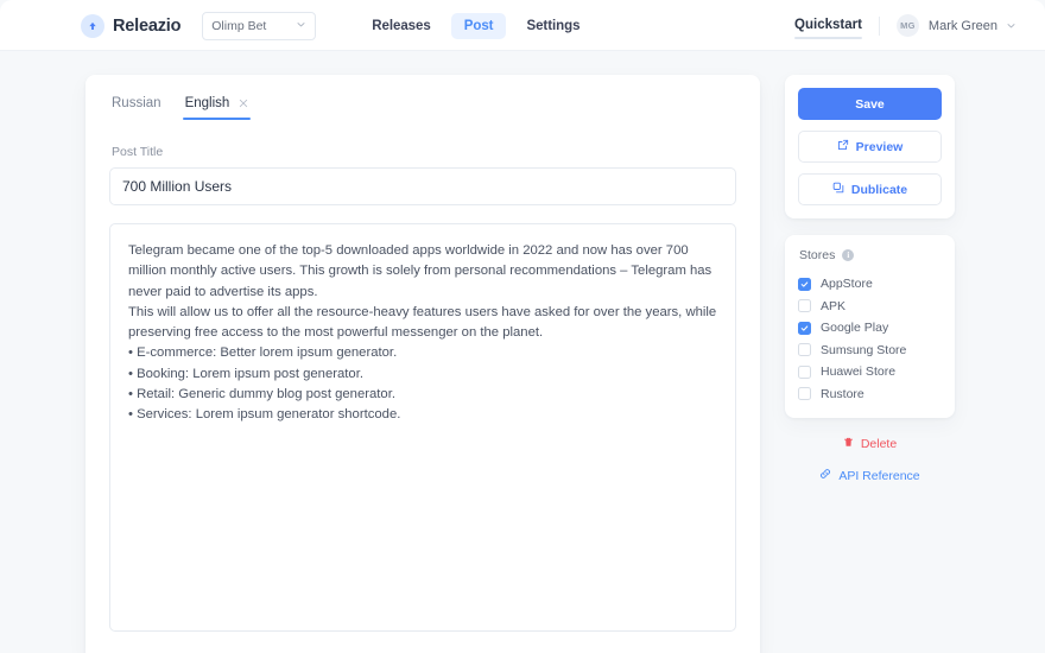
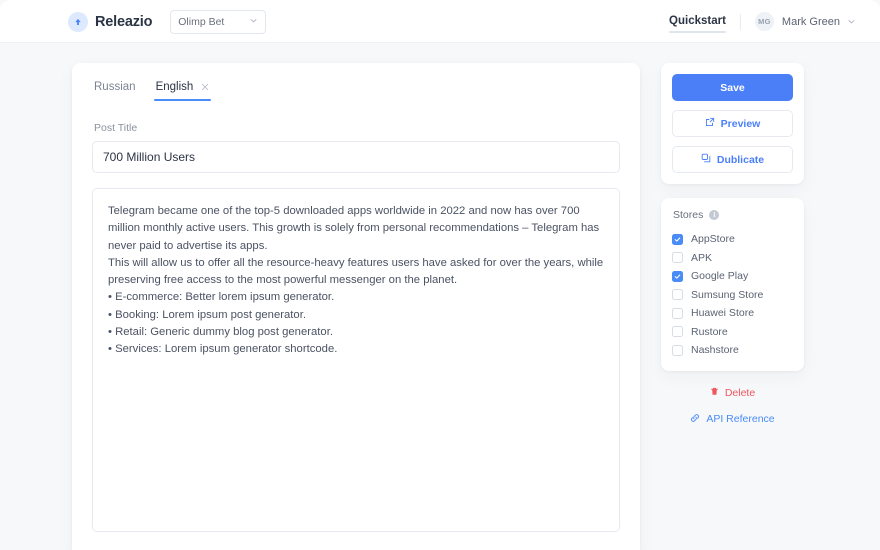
  Releazio
  Olimp Bet
- Releases
- Post
- Settings
  Quickstart
  MG
  Mark Green
  Russian
  English
  Post Title
  Save
  Preview
  Dublicate
  Stores
  i
  AppStore
  APK
  Google Play
  Sumsung Store
  Huawei Store
  Rustore
+ Nashstore
  Delete
  API Reference
